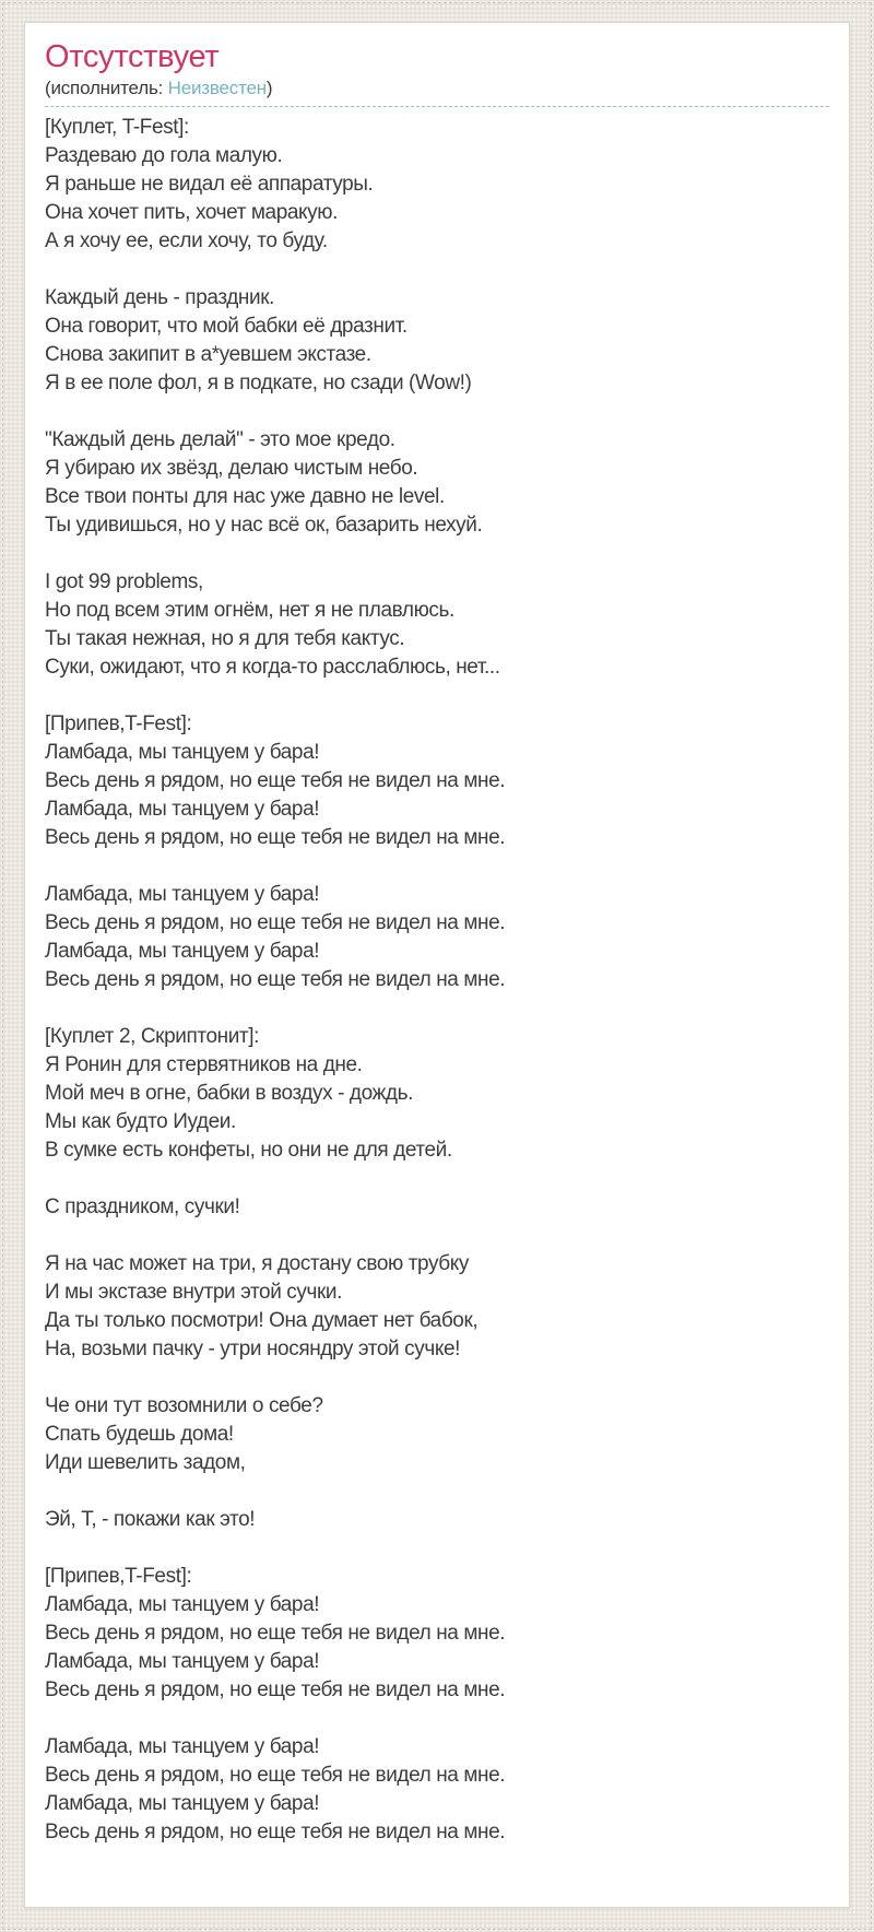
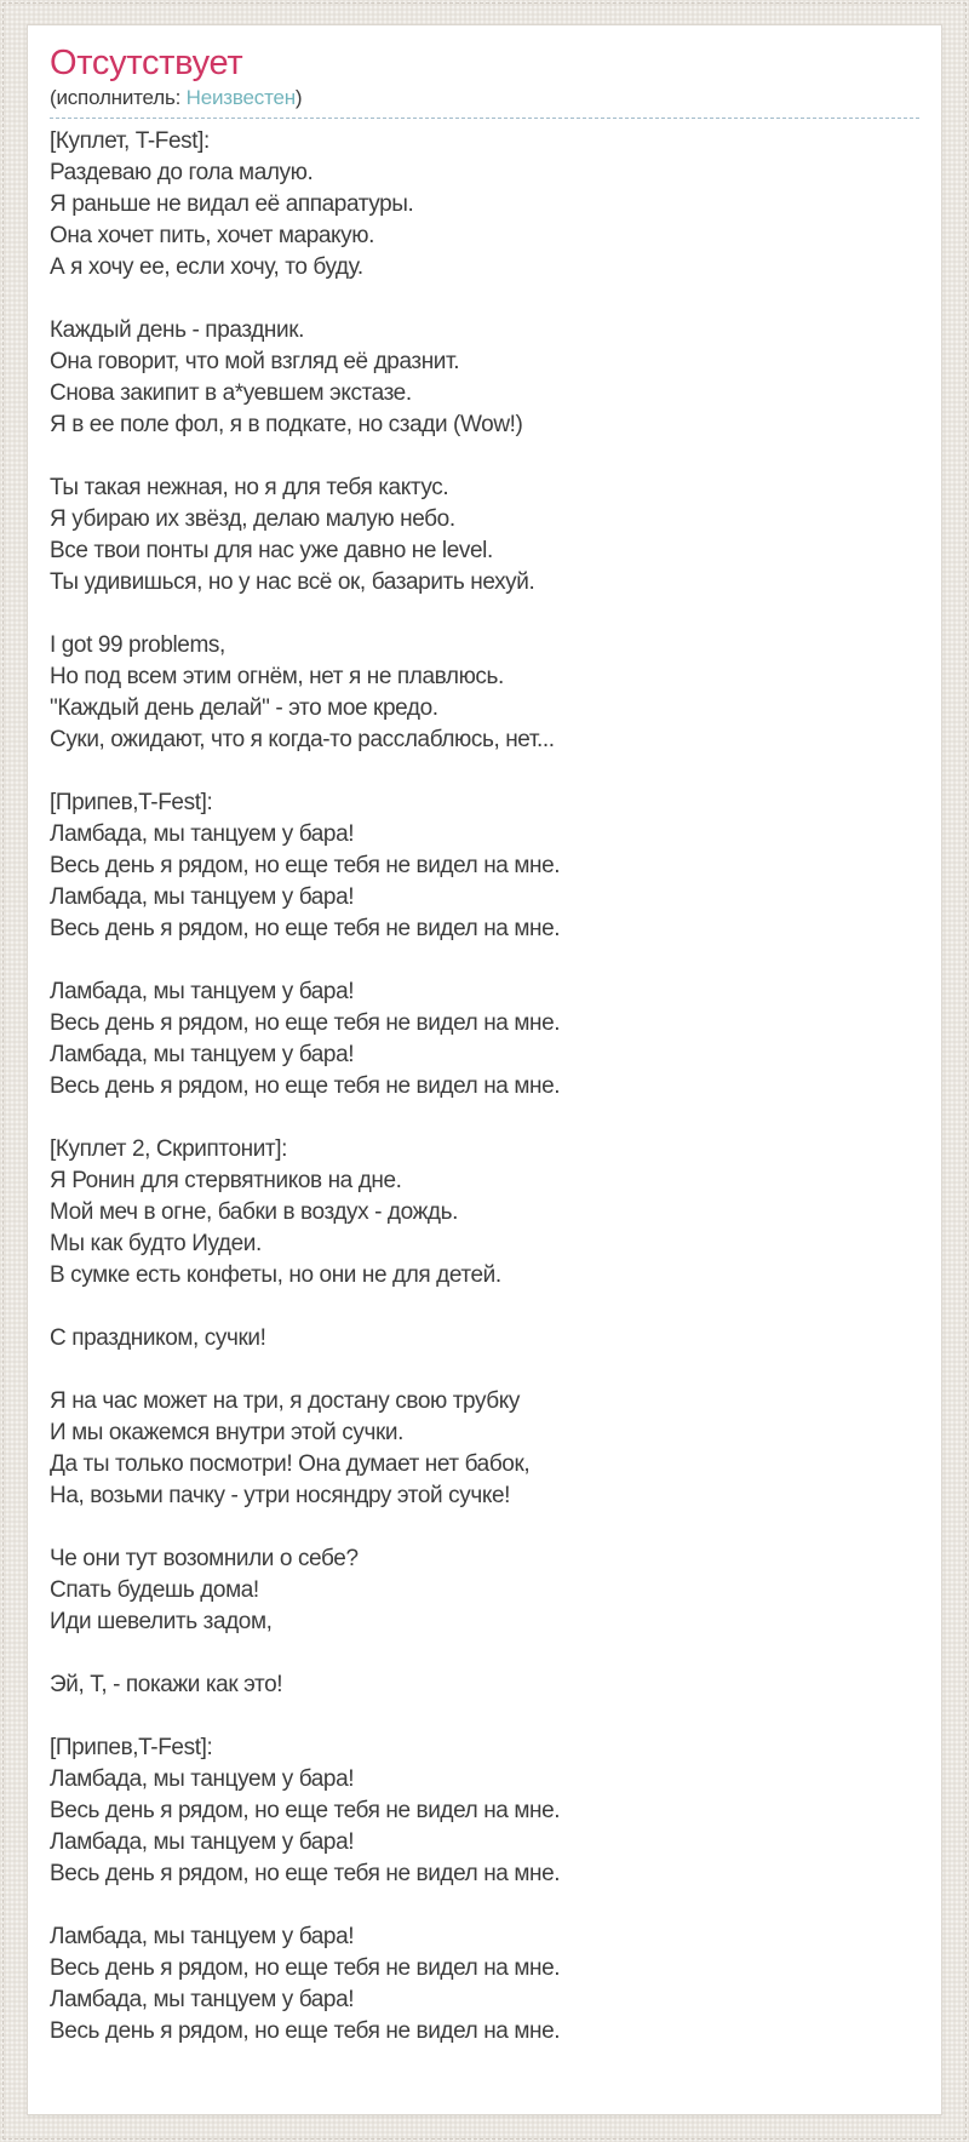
  Отсутствует
  (исполнитель: Неизвестен)
  [Куплет, T-Fest]:
  Раздеваю до гола малую.
  Я раньше не видал её аппаратуры.
  Она хочет пить, хочет маракую.
  А я хочу ее, если хочу, то буду.
  Каждый день - праздник.
- Она говорит, что мой бабки её дразнит.
+ Она говорит, что мой взгляд её дразнит.
  Снова закипит в а*уевшем экстазе.
  Я в ее поле фол, я в подкате, но сзади (Wow!)
- "Каждый день делай" - это мое кредо.
+ Ты такая нежная, но я для тебя кактус.
- Я убираю их звёзд, делаю чистым небо.
+ Я убираю их звёзд, делаю малую небо.
  Все твои понты для нас уже давно не level.
  Ты удивишься, но у нас всё ок, базарить нехуй.
  I got 99 problems,
  Но под всем этим огнём, нет я не плавлюсь.
- Ты такая нежная, но я для тебя кактус.
+ "Каждый день делай" - это мое кредо.
  Суки, ожидают, что я когда-то расслаблюсь, нет...
  [Припев,T-Fest]:
  Ламбада, мы танцуем у бара!
  Весь день я рядом, но еще тебя не видел на мне.
  Ламбада, мы танцуем у бара!
  Весь день я рядом, но еще тебя не видел на мне.
  Ламбада, мы танцуем у бара!
  Весь день я рядом, но еще тебя не видел на мне.
  Ламбада, мы танцуем у бара!
  Весь день я рядом, но еще тебя не видел на мне.
  [Куплет 2, Скриптонит]:
  Я Ронин для стервятников на дне.
  Мой меч в огне, бабки в воздух - дождь.
  Мы как будто Иудеи.
  В сумке есть конфеты, но они не для детей.
  С праздником, сучки!
  Я на час может на три, я достану свою трубку
- И мы экстазе внутри этой сучки.
+ И мы окажемся внутри этой сучки.
  Да ты только посмотри! Она думает нет бабок,
  На, возьми пачку - утри носяндру этой сучке!
  Че они тут возомнили о себе?
  Спать будешь дома!
  Иди шевелить задом,
  Эй, Т, - покажи как это!
  [Припев,T-Fest]:
  Ламбада, мы танцуем у бара!
  Весь день я рядом, но еще тебя не видел на мне.
  Ламбада, мы танцуем у бара!
  Весь день я рядом, но еще тебя не видел на мне.
  Ламбада, мы танцуем у бара!
  Весь день я рядом, но еще тебя не видел на мне.
  Ламбада, мы танцуем у бара!
  Весь день я рядом, но еще тебя не видел на мне.
